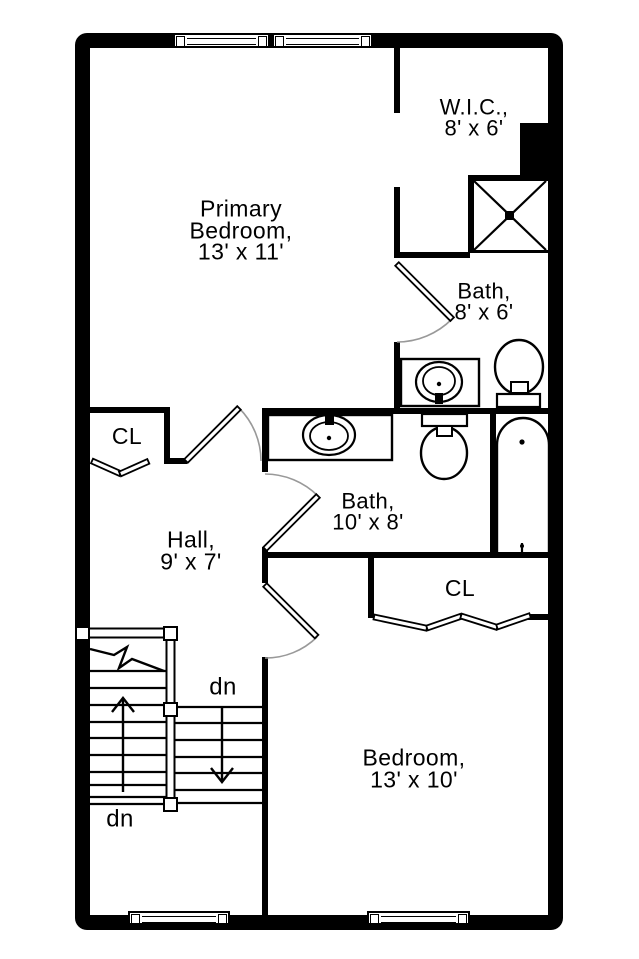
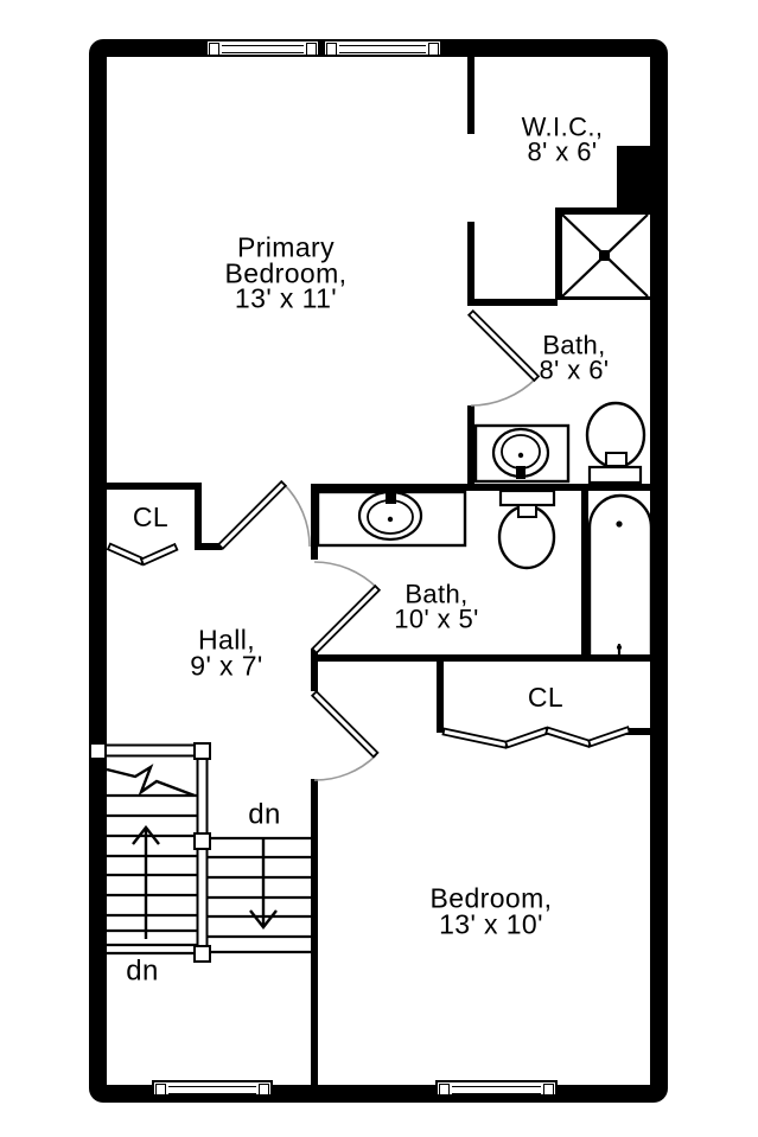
  Primary
  Bedroom,
  13' x 11'
  W.I.C.,
  8' x 6'
  Bath,
  8' x 6'
  Bath,
- 10' x 8'
+ 10' x 5'
  Hall,
  9' x 7'
  CL
  CL
  Bedroom,
  13' x 10'
  dn
  dn
